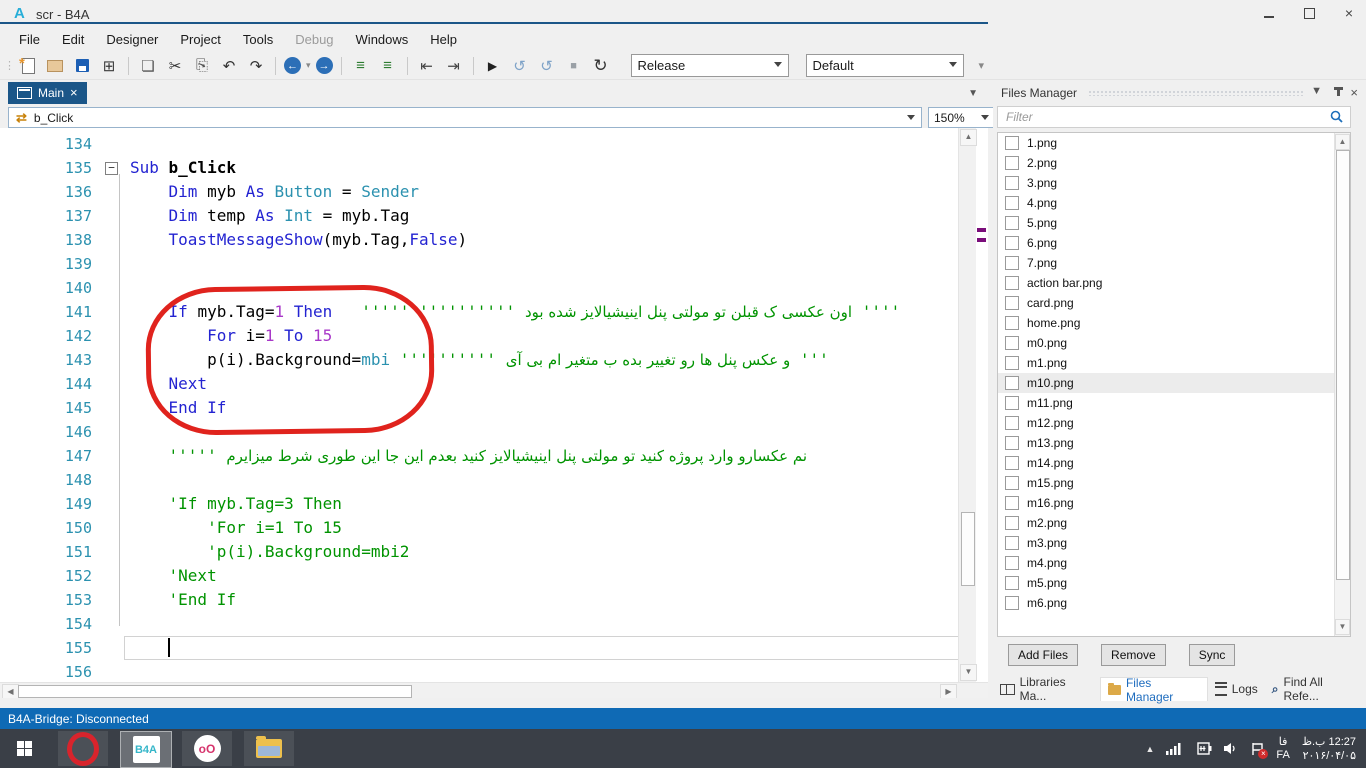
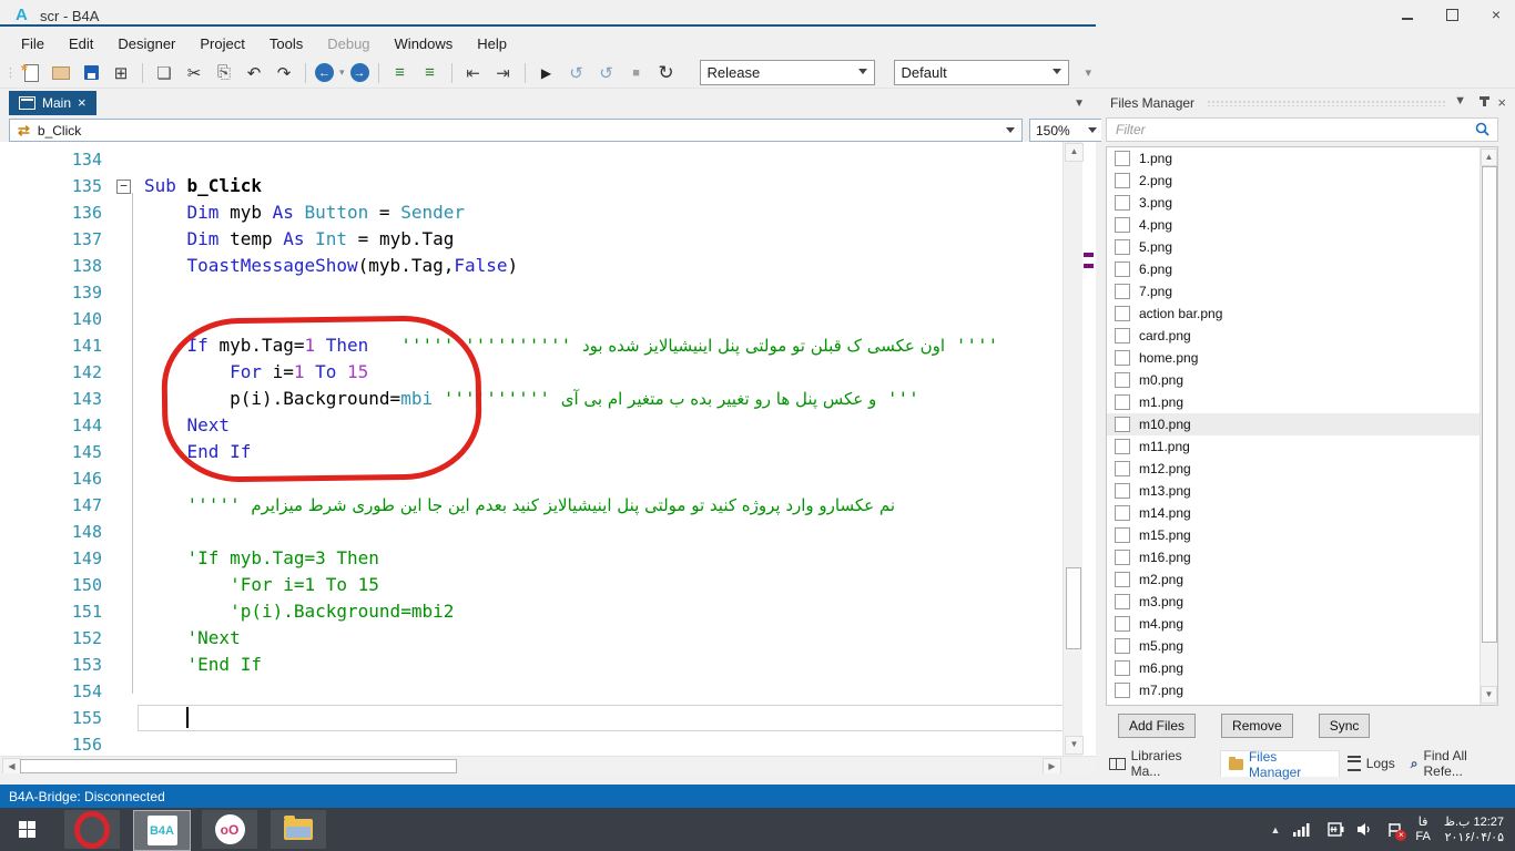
  A
  scr - B4A
  ×
  File
  Edit
  Designer
  Project
  Tools
  Debug
  Windows
  Help
  ⋮
  *
  ⊞
  ❏
  ✂
  ⎘
  ↶
  ↷
  ←
  ▾
  →
  ≡
  ≡
  ⇤
  ⇥
  ▶
  ↺
  ↺
  ■
  ↻
  Release
  Default
  ▾
  Main
  ×
  ▼
  ⇄
  b_Click
  150%
  134
  135
  −
  Sub b_Click
  136
  Dim myb As Button = Sender
  137
  Dim temp As Int = myb.Tag
  138
  ToastMessageShow(myb.Tag,False)
  139
  140
  141
  If myb.Tag=1 Then '''''''''''''''' اون عکسی ک قبلن تو مولتی پنل اینیشیالایز شده بود ''''
  142
  For i=1 To 15
  143
  p(i).Background=mbi '''''''''' و عکس پنل ها رو تغییر بده ب متغیر ام بی آی '''
  144
  Next
  145
  End If
  146
  147
  ''''' نم عکسارو وارد پروژه کنید تو مولتی پنل اینیشیالایز کنید بعدم این جا این طوری شرط میزایرم
  148
  149
  'If myb.Tag=3 Then
  150
  'For i=1 To 15
  151
  'p(i).Background=mbi2
  152
  'Next
  153
  'End If
  154
  155
  156
  ▲
  ▼
  ◀
  ▶
  Files Manager
  ▼
  ×
  Filter
  1.png
  2.png
  3.png
  4.png
  5.png
  6.png
  7.png
  action bar.png
  card.png
  home.png
  m0.png
  m1.png
  m10.png
  m11.png
  m12.png
  m13.png
  m14.png
  m15.png
  m16.png
  m2.png
  m3.png
  m4.png
  m5.png
  m6.png
+ m7.png
  ▲
  ▼
  Add Files
  Remove
  Sync
  Libraries Ma...
  Files Manager
  Logs
  ⌕
  Find All Refe...
  B4A-Bridge: Disconnected
  B4A
  oO
  ▲
  ×
  فا
  FA
  12:27 ب.ظ
  ۲۰۱۶/۰۴/۰۵
